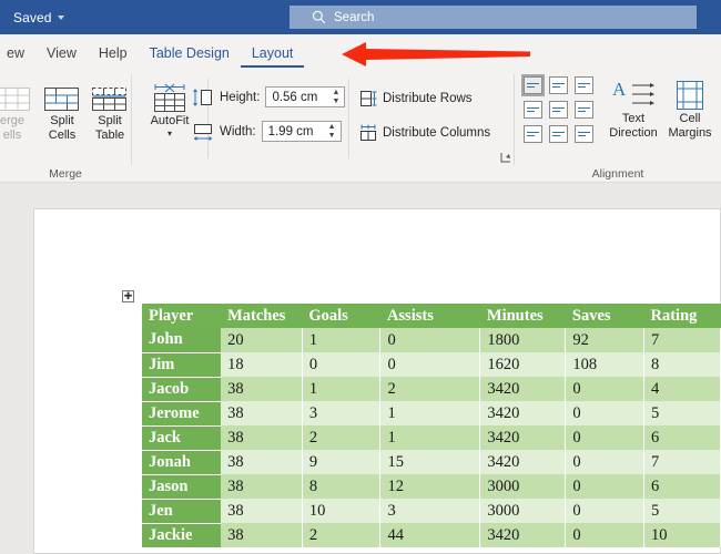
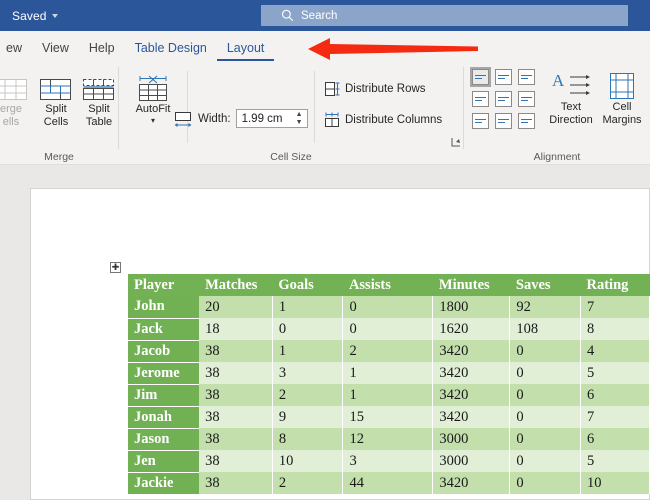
  Saved
  Search
  ew
  View
  Help
  Table Design
  Layout
  erge
  ells
  Split
  Cells
  Split
  Table
  Merge
  AutoFit
  ▾
- Height:
- 0.56 cm
  Width:
  1.99 cm
  Distribute Rows
  Distribute Columns
+ Cell Size
  A
  Text
  Direction
  Cell
  Margins
  Alignment
  ✚
  Player	Matches	Goals	Assists	Minutes	Saves	Rating
  John	20	1	0	1800	92	7
- Jim	18	0	0	1620	108	8
+ Jack	18	0	0	1620	108	8
  Jacob	38	1	2	3420	0	4
  Jerome	38	3	1	3420	0	5
- Jack	38	2	1	3420	0	6
+ Jim	38	2	1	3420	0	6
  Jonah	38	9	15	3420	0	7
  Jason	38	8	12	3000	0	6
  Jen	38	10	3	3000	0	5
  Jackie	38	2	44	3420	0	10
